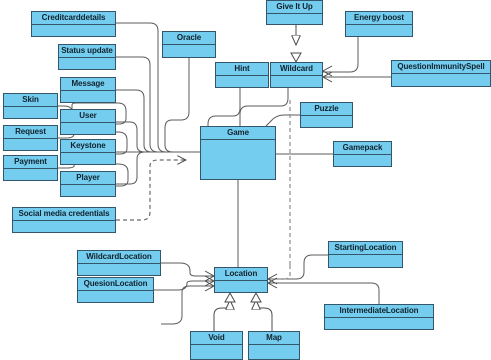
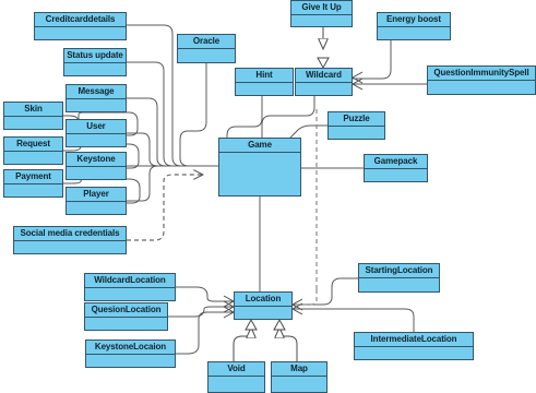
  Creditcarddetails
  Status update
  Message
  User
  Keystone
  Player
  Skin
  Request
  Payment
  Social media credentials
  Oracle
  Give It Up
  Energy boost
  Hint
  Wildcard
  QuestionImmunitySpell
  Puzzle
  Game
  Gamepack
  WildcardLocation
  QuesionLocation
+ KeystoneLocaion
  Location
  StartingLocation
  IntermediateLocation
  Void
  Map
